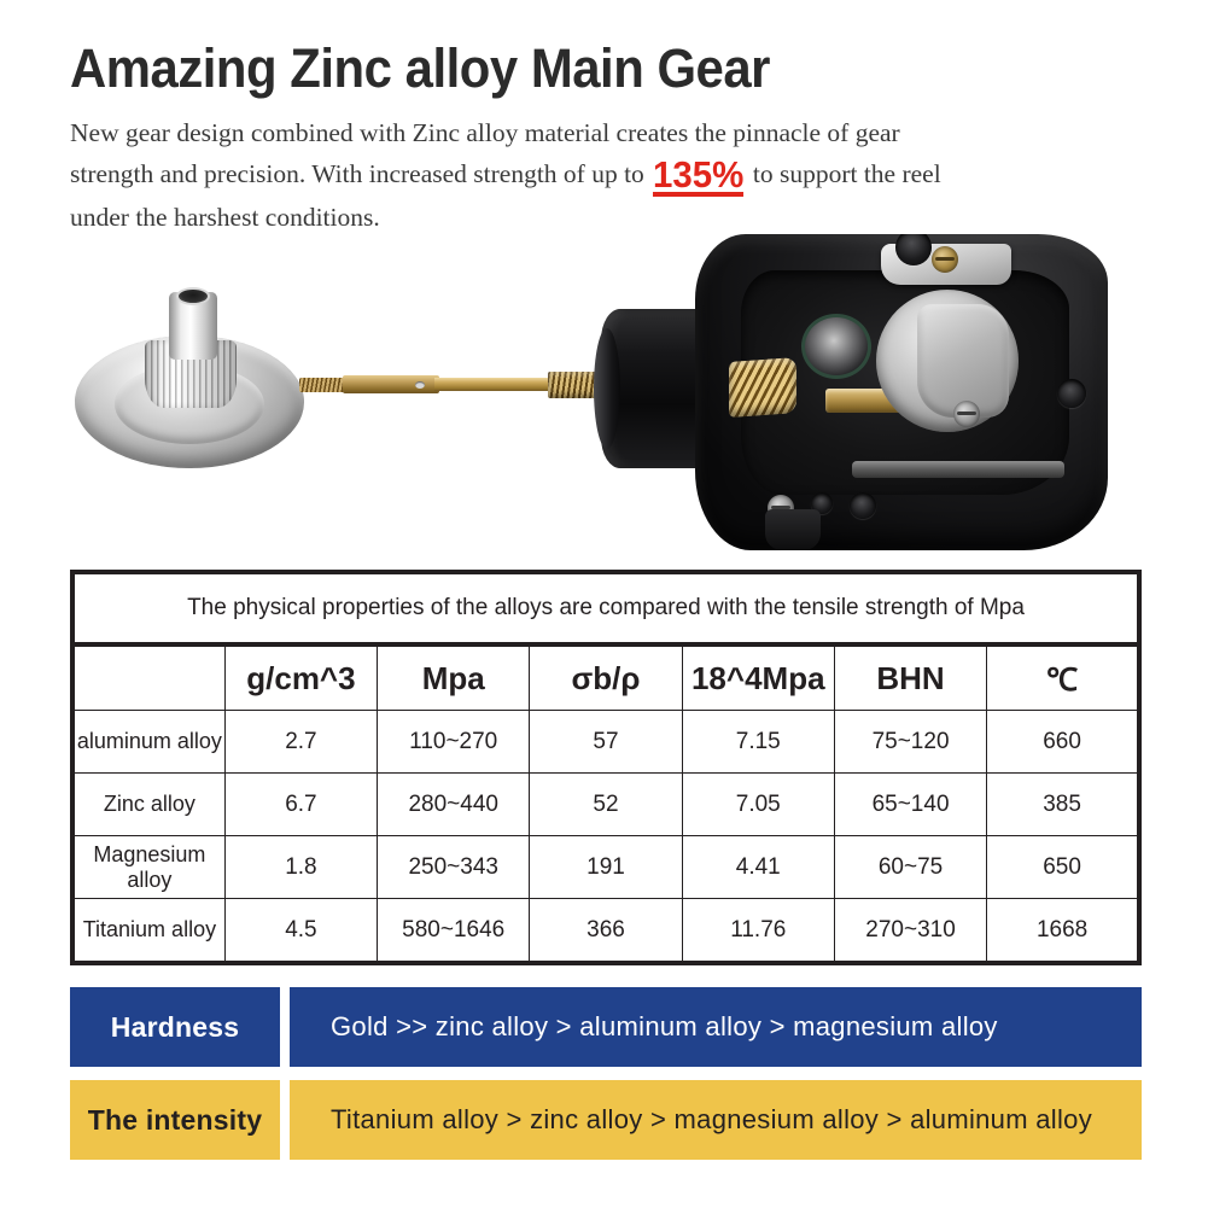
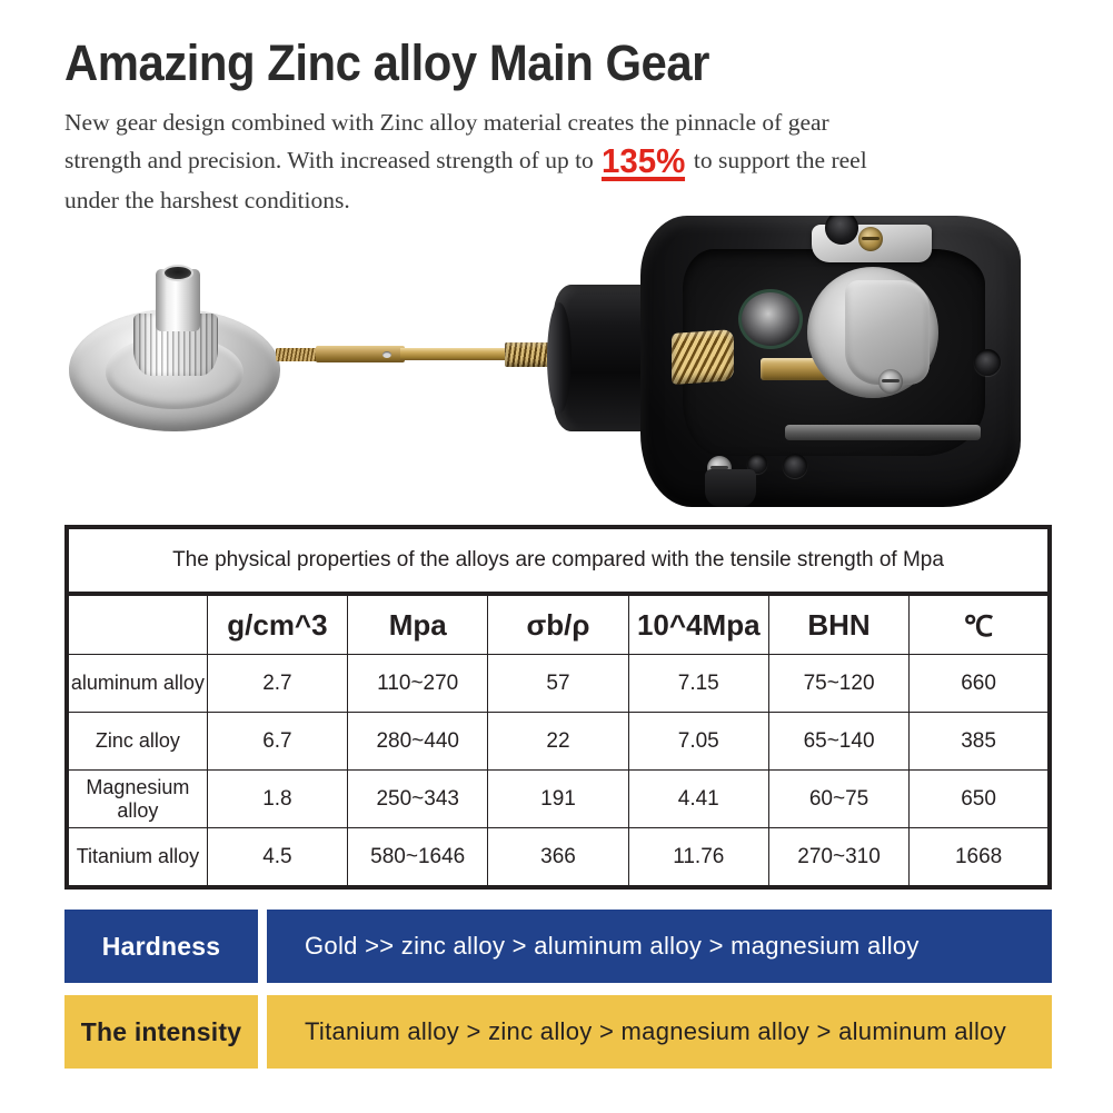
  Amazing Zinc alloy Main Gear
  New gear design combined with Zinc alloy material creates the pinnacle of gear strength and precision. With increased strength of up to 135% to support the reel under the harshest conditions.
  The physical properties of the alloys are compared with the tensile strength of Mpa
- 	g/cm^3	Mpa	σb/ρ	18^4Mpa	BHN	℃
+ 	g/cm^3	Mpa	σb/ρ	10^4Mpa	BHN	℃
  aluminum alloy	2.7	110~270	57	7.15	75~120	660
- Zinc alloy	6.7	280~440	52	7.05	65~140	385
+ Zinc alloy	6.7	280~440	22	7.05	65~140	385
  Magnesium alloy	1.8	250~343	191	4.41	60~75	650
  Titanium alloy	4.5	580~1646	366	11.76	270~310	1668
  Hardness
  Gold >> zinc alloy > aluminum alloy > magnesium alloy
  The intensity
  Titanium alloy > zinc alloy > magnesium alloy > aluminum alloy
